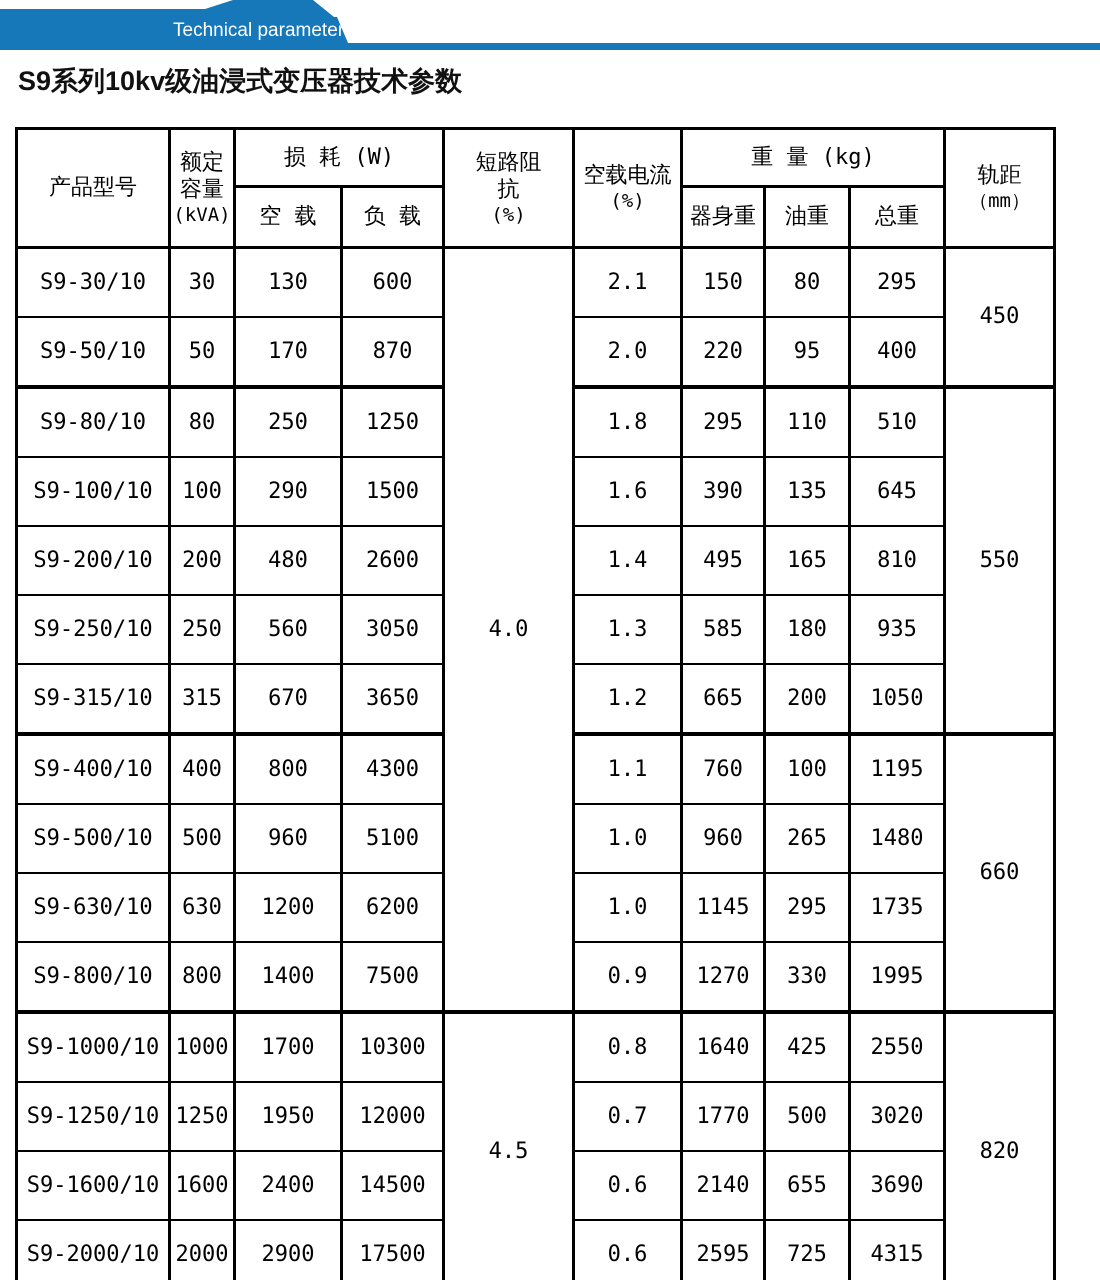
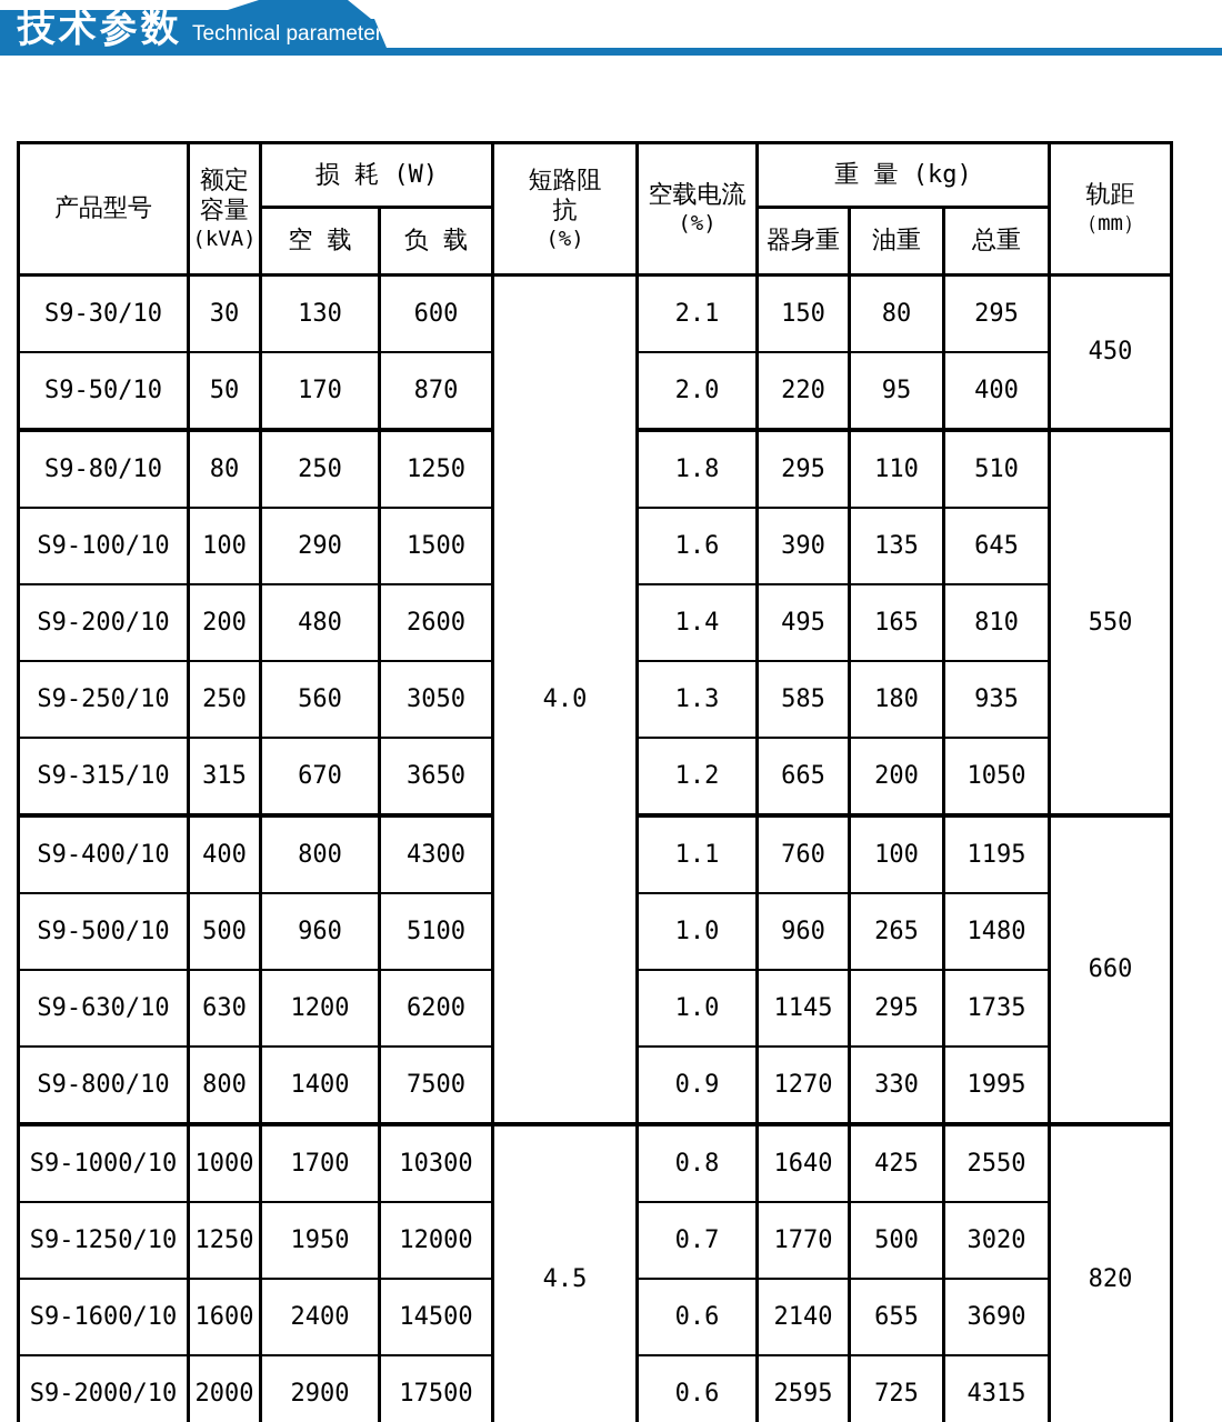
+ 技术参数
  Technical parameter
- S9系列10kv级油浸式变压器技术参数
  产品型号	额定 容量 (kVA)	损 耗 (W)	短路阻 抗 (%)	空载电流 (%)	重 量 (kg)	轨距 （mm）
  空 载	负 载	器身重	油重	总重
  S9-30/10	30	130	600	4.0	2.1	150	80	295	450
  S9-50/10	50	170	870	2.0	220	95	400
  S9-80/10	80	250	1250	1.8	295	110	510	550
  S9-100/10	100	290	1500	1.6	390	135	645
  S9-200/10	200	480	2600	1.4	495	165	810
  S9-250/10	250	560	3050	1.3	585	180	935
  S9-315/10	315	670	3650	1.2	665	200	1050
  S9-400/10	400	800	4300	1.1	760	100	1195	660
  S9-500/10	500	960	5100	1.0	960	265	1480
  S9-630/10	630	1200	6200	1.0	1145	295	1735
  S9-800/10	800	1400	7500	0.9	1270	330	1995
  S9-1000/10	1000	1700	10300	4.5	0.8	1640	425	2550	820
  S9-1250/10	1250	1950	12000	0.7	1770	500	3020
  S9-1600/10	1600	2400	14500	0.6	2140	655	3690
  S9-2000/10	2000	2900	17500	0.6	2595	725	4315
